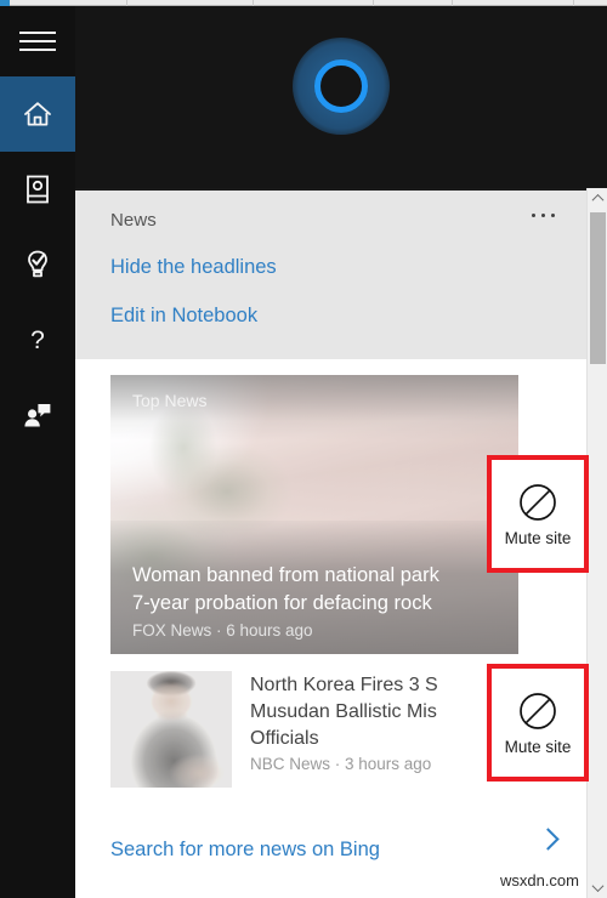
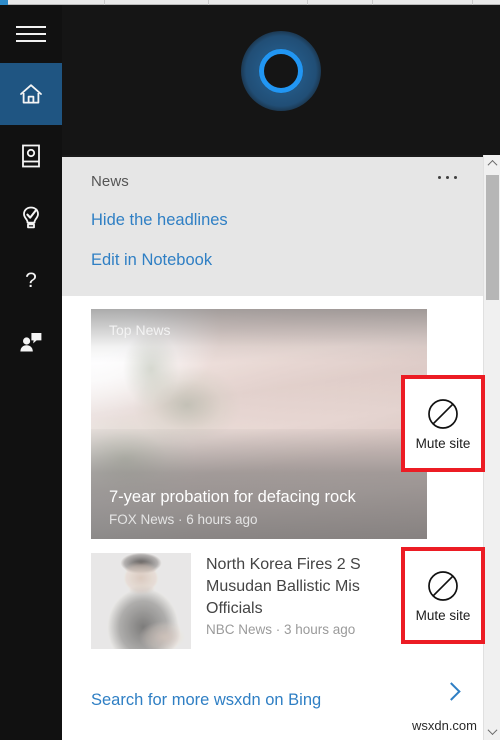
  ?
  News
  Hide the headlines
  Edit in Notebook
  Top News
- Woman banned from national park
  7-year probation for defacing rock
  FOX News · 6 hours ago
- North Korea Fires 3 S
+ North Korea Fires 2 S
  Musudan Ballistic Mis
  Officials
  NBC News · 3 hours ago
- Search for more news on Bing
+ Search for more wsxdn on Bing
  Mute site
  Mute site
  wsxdn.com
